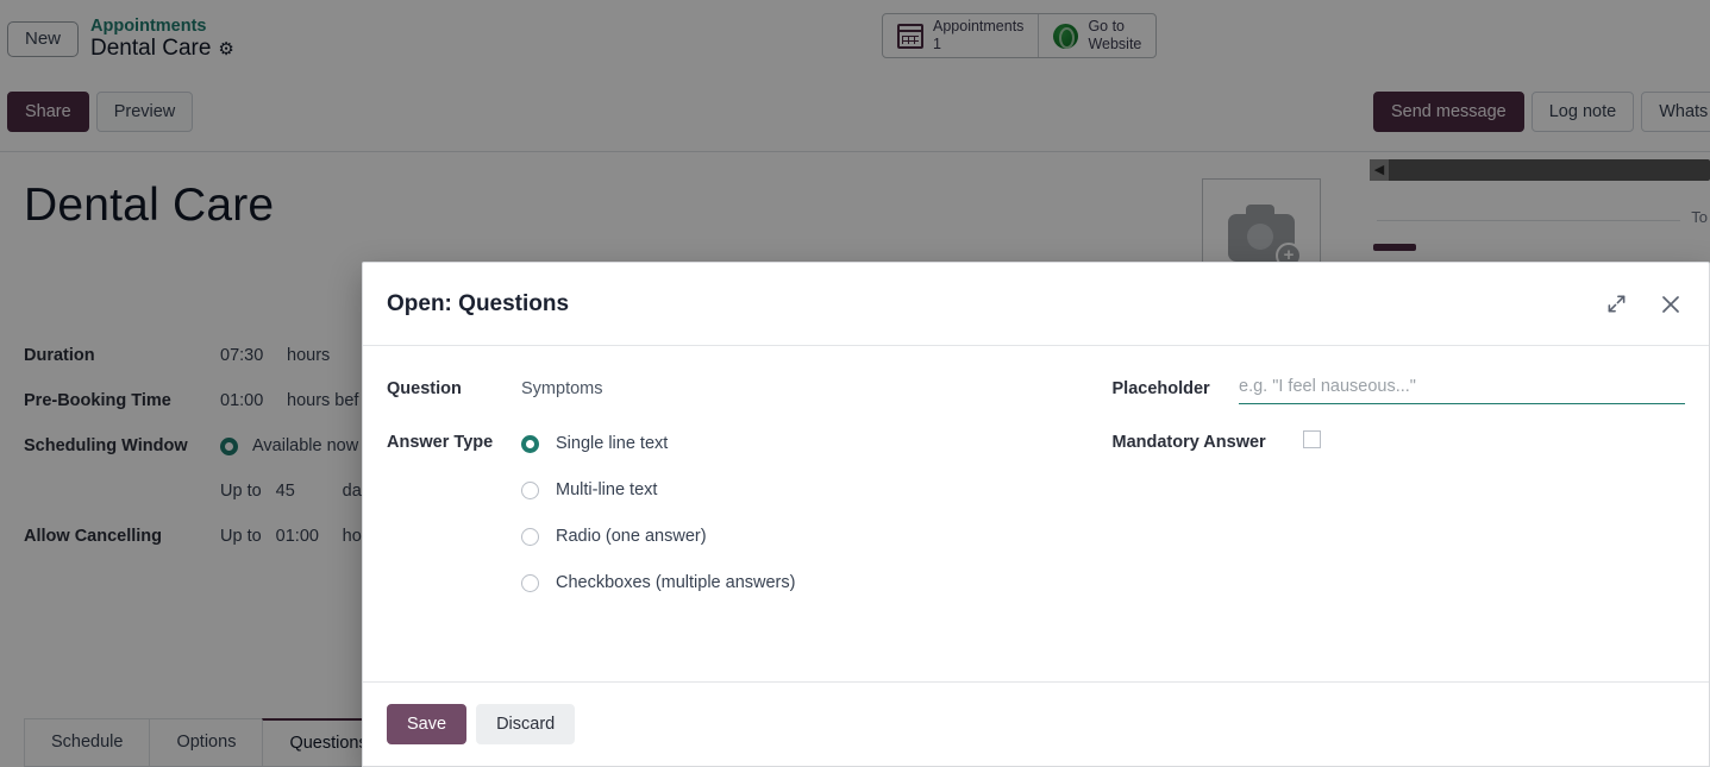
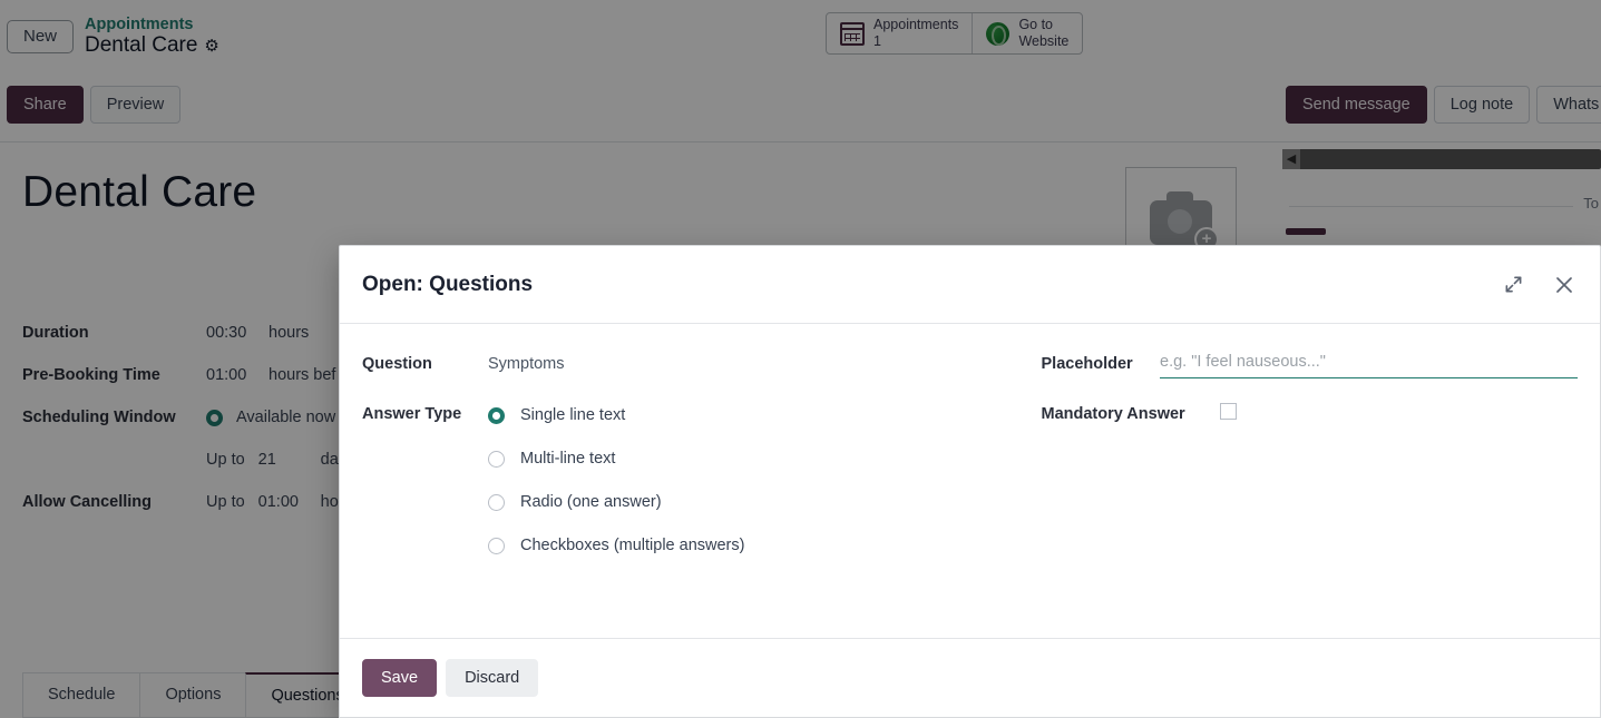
  New
  Appointments
  Dental Care
  ⚙
  Appointments
  1
  Go to
  Website
  Share
  Preview
  Send message
  Log note
  Whats
  Dental Care
  +
  Duration
- 07:30
+ 00:30
  hours
  Pre-Booking Time
  01:00
  hours bef
  Scheduling Window
  Available now
  Up to
- 45
+ 21
  da
  Allow Cancelling
  Up to
  01:00
  ho
  Schedule
  Options
  Question
  ◀
  To
  Open: Questions
  Question
  Symptoms
  Answer Type
  Single line text
  Multi-line text
  Radio (one answer)
  Checkboxes (multiple answers)
  Placeholder
  e.g. "I feel nauseous..."
  Mandatory Answer
  Save
  Discard
